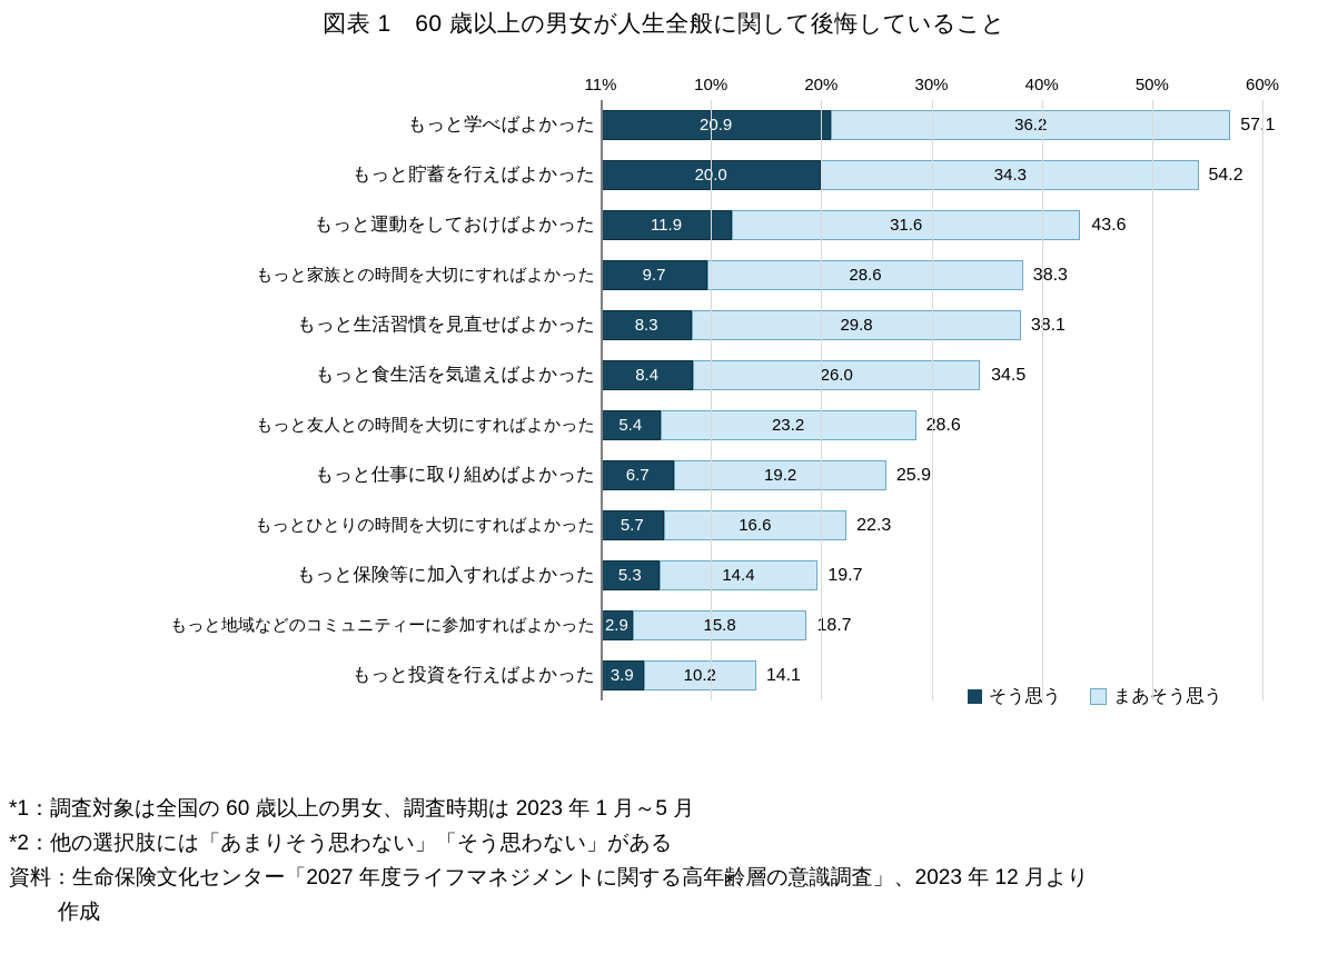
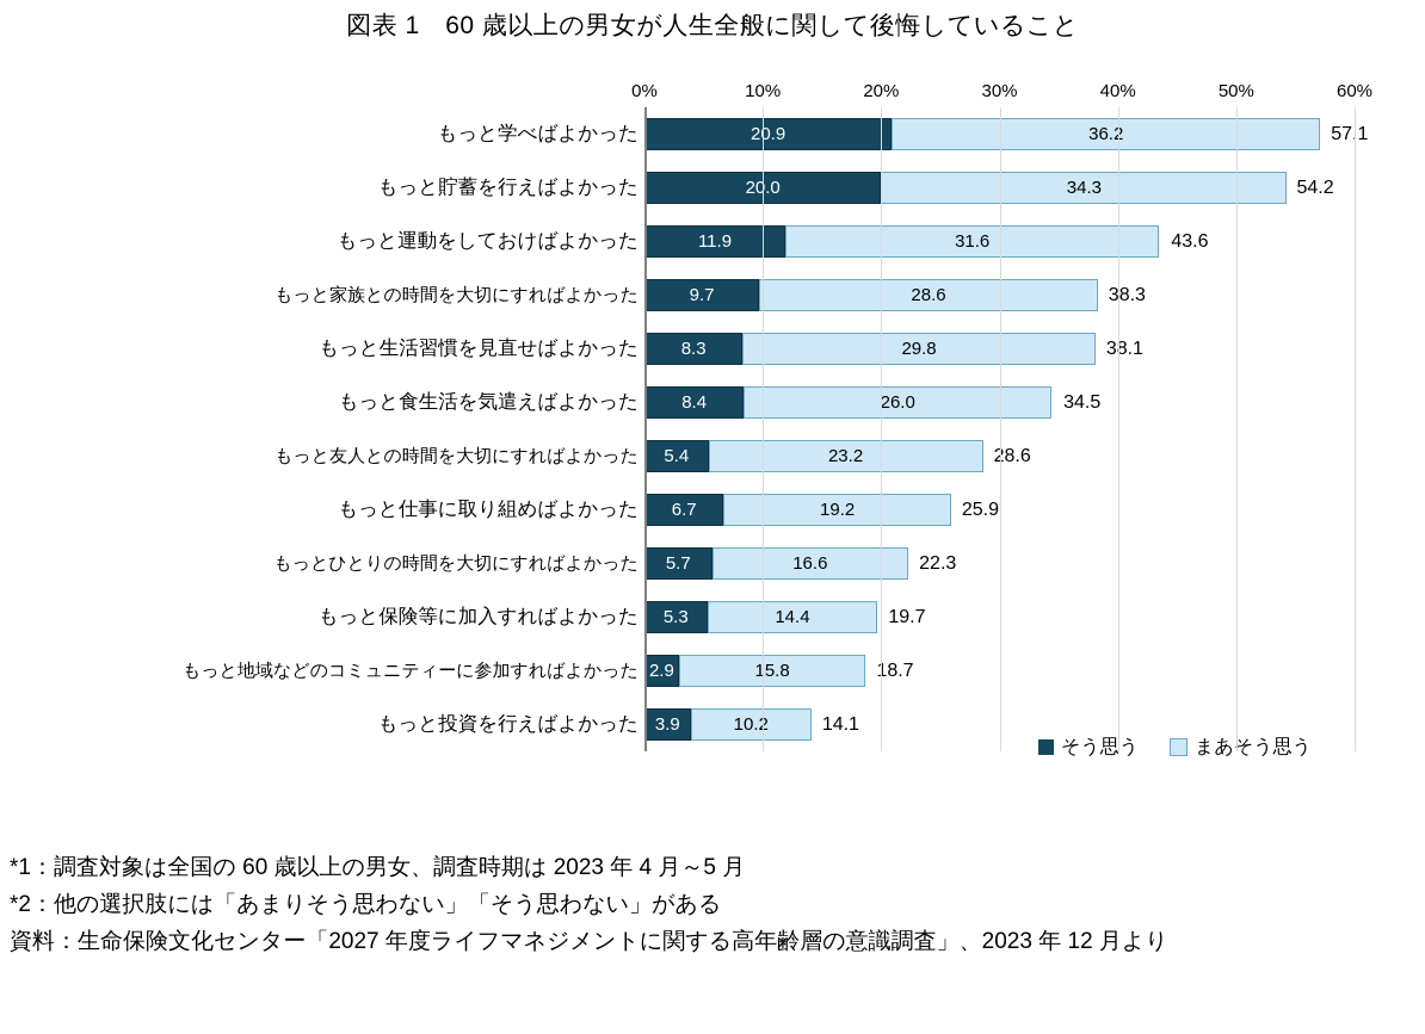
  図表 1 60 歳以上の男女が人生全般に関して後悔していること
- 11%
+ 0%
  10%
  20%
  30%
  40%
  50%
  60%
  もっと学べばよかった
  20.9
  36.
  571
  もっと貯蓄を行えばよかった
  20.0
  34.3
  54.2
  もっと運動をしておけばよかった
  11.9
  31.6
  43.6
  もっと家族との時間を大切にすればよかった
  9.7
  28.6
  38.3
  もっと生活習慣を見直せばよかった
  8.3
  29.8
  38.1
  もっと食生活を気遣えばよかった
  8.4
  26.0
  34.5
  もっと友人との時間を大切にすればよかった
  5.4
  23.2
  8.6
  もっと仕事に取り組めばよかった
  6.7
  19.2
  25.9
  もっとひとりの時間を大切にすればよかった
  5.7
  16.6
  22.3
  もっと保険等に加入すればよかった
  5.3
  14.4
  19.7
  もっと地域などのコミュニティーに参加すればよかった
  2.9
  15.8
  8.7
  もっと投資を行えばよかった
  3.9
  10.
  14.1
  そう思う
  まあそう思う
- *1：調査対象は全国の 60 歳以上の男女、調査時期は 2023 年 1 月～5 月
+ *1：調査対象は全国の 60 歳以上の男女、調査時期は 2023 年 4 月～5 月
  *2：他の選択肢には「あまりそう思わない」「そう思わない」がある
  資料：生命保険文化センター「2027 年度ライフマネジメントに関する高年齢層の意識調査」、2023 年 12 月より
- 作成
